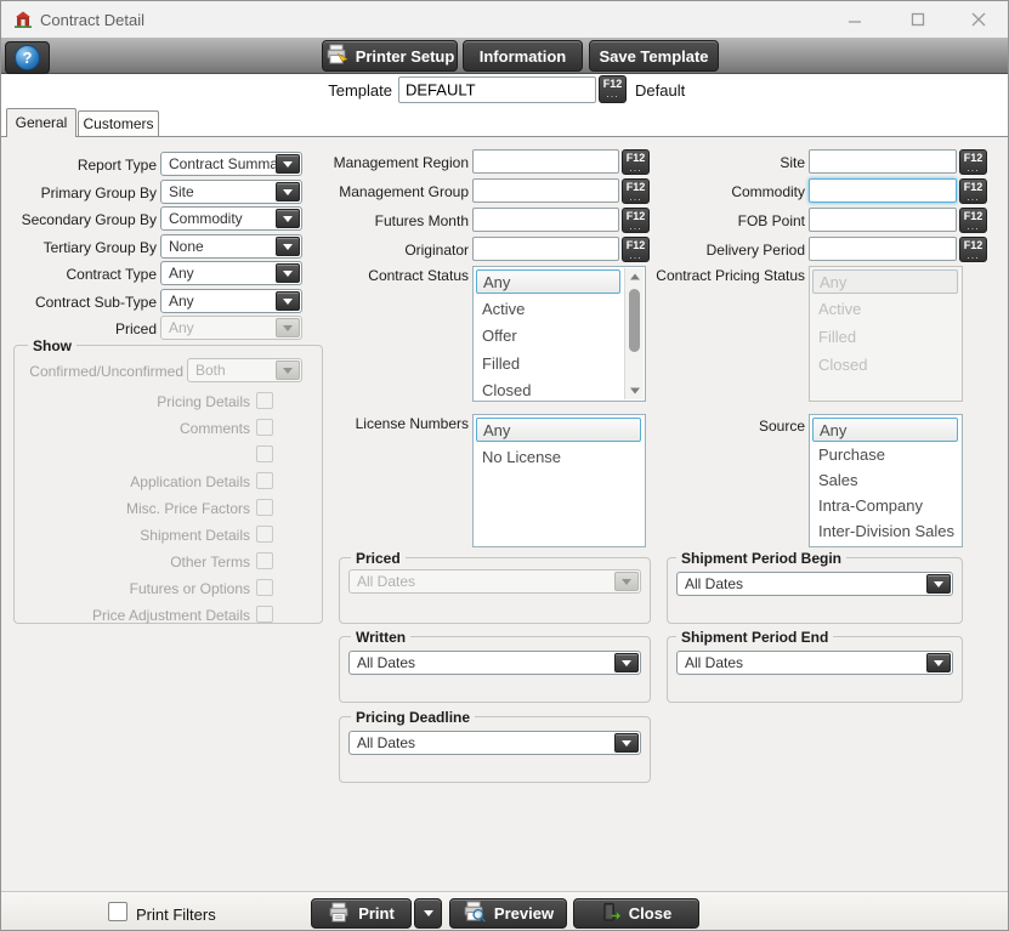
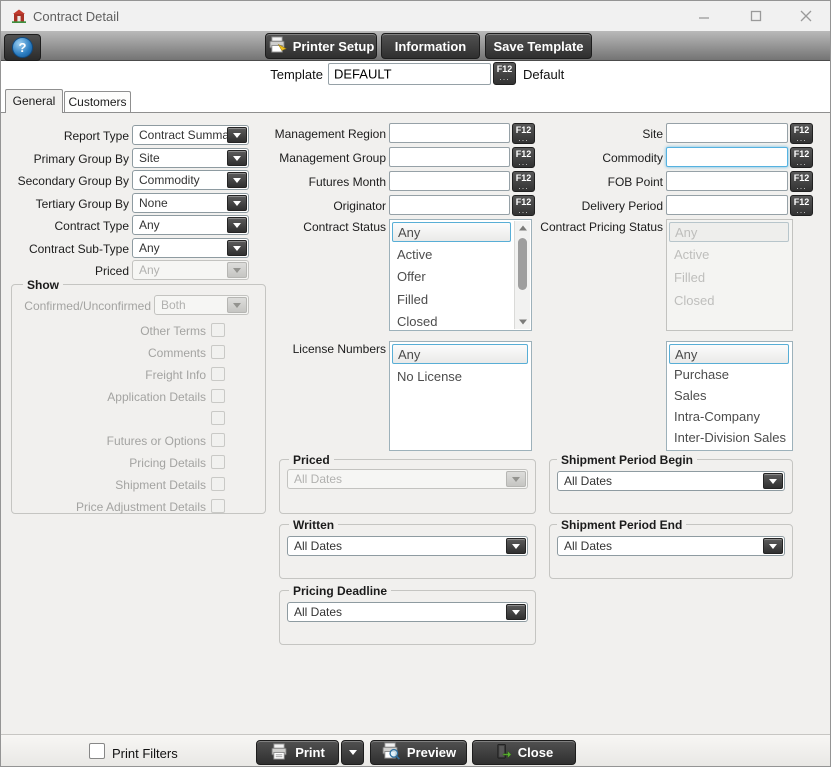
  Contract Detail
  ?
  Printer Setup
  Information
  Save Template
  Template
  DEFAULT
  F12
  ...
  Default
  General
  Customers
  Report Type
  Contract Summa
  Primary Group By
  Site
  Secondary Group By
  Commodity
  Tertiary Group By
  None
  Contract Type
  Any
  Contract Sub-Type
  Any
  Priced
  Any
  Show
  Confirmed/Unconfirmed
  Both
- Pricing Details
+ Other Terms
  Comments
+ Freight Info
  Application Details
- Misc. Price Factors
- Shipment Details
+ Futures or Options
- Other Terms
+ Pricing Details
- Futures or Options
+ Shipment Details
  Price Adjustment Details
  Management Region
  F12
  ...
  Management Group
  F12
  ...
  Futures Month
  F12
  ...
  Originator
  F12
  ...
  Contract Status
  Any
  Active
  Offer
  Filled
  Closed
  License Numbers
  Any
  No License
  Site
  F12
  ...
  Commodity
  F12
  ...
  FOB Point
  F12
  ...
  Delivery Period
  F12
  ...
  Contract Pricing Status
  Any
  Active
  Filled
  Closed
- Source
  Any
  Purchase
  Sales
  Intra-Company
  Inter-Division Sales
  Priced
  All Dates
  Written
  All Dates
  Pricing Deadline
  All Dates
  Shipment Period Begin
  All Dates
  Shipment Period End
  All Dates
  Print Filters
  Print
  Preview
  Close
